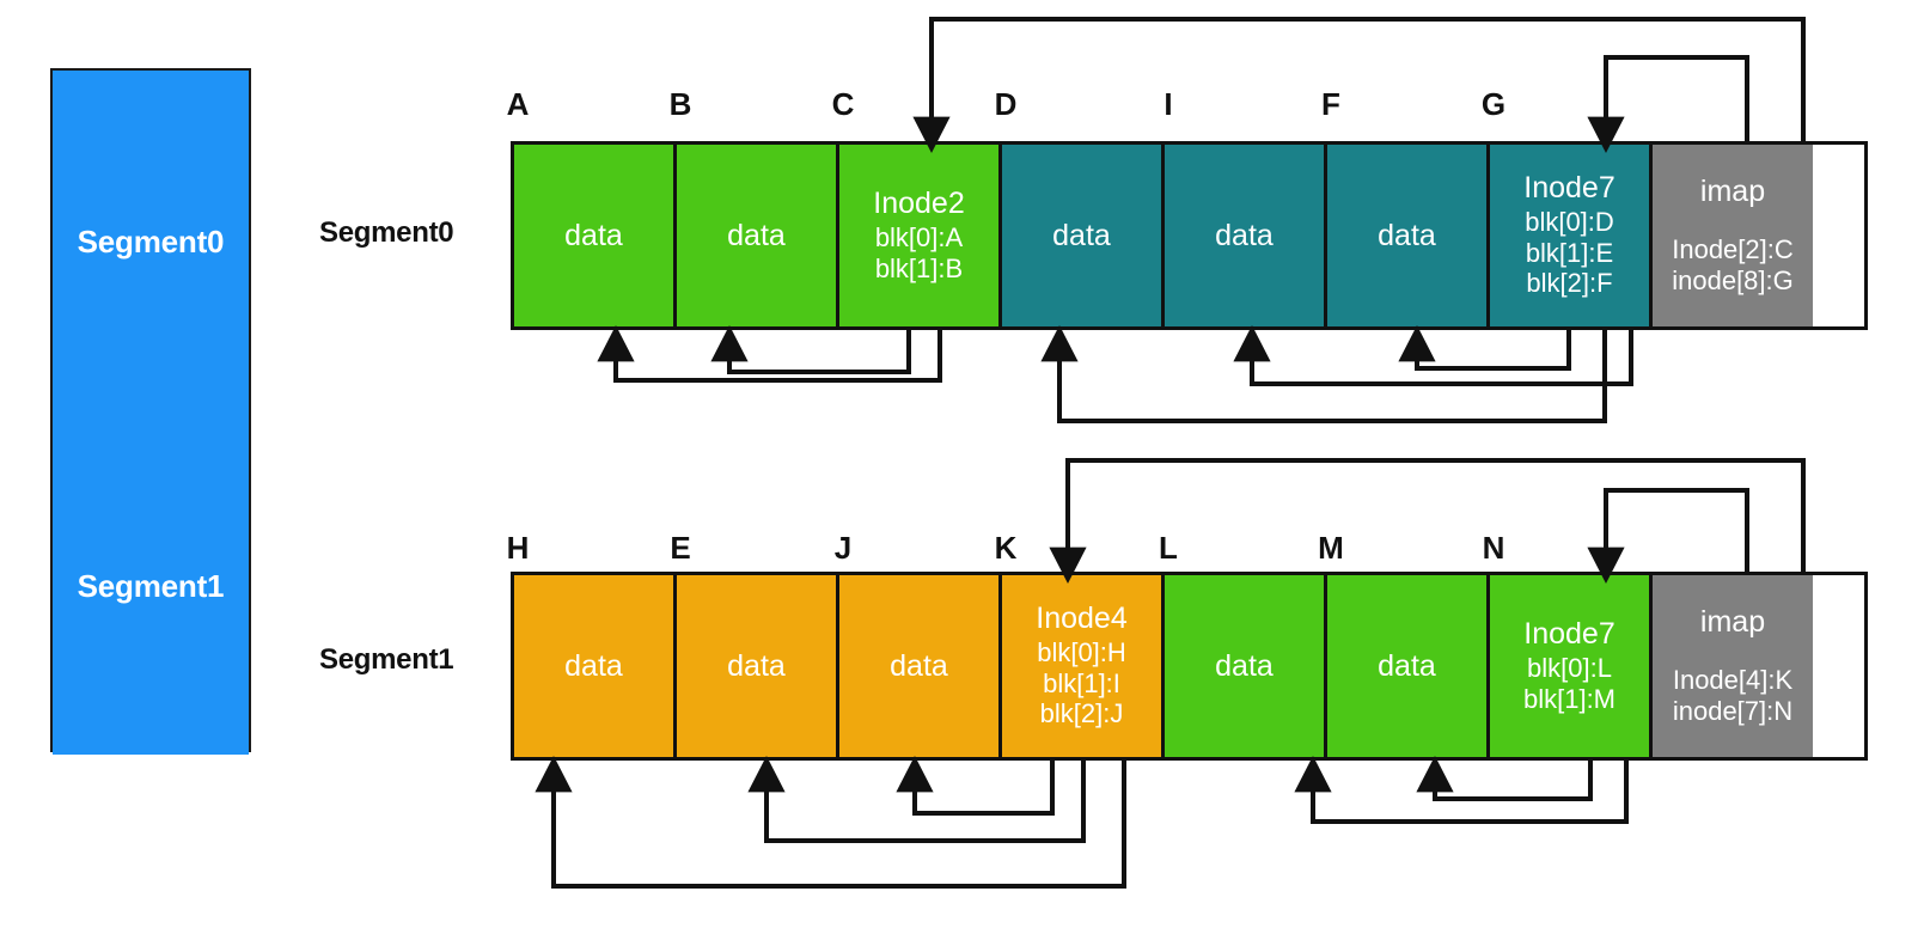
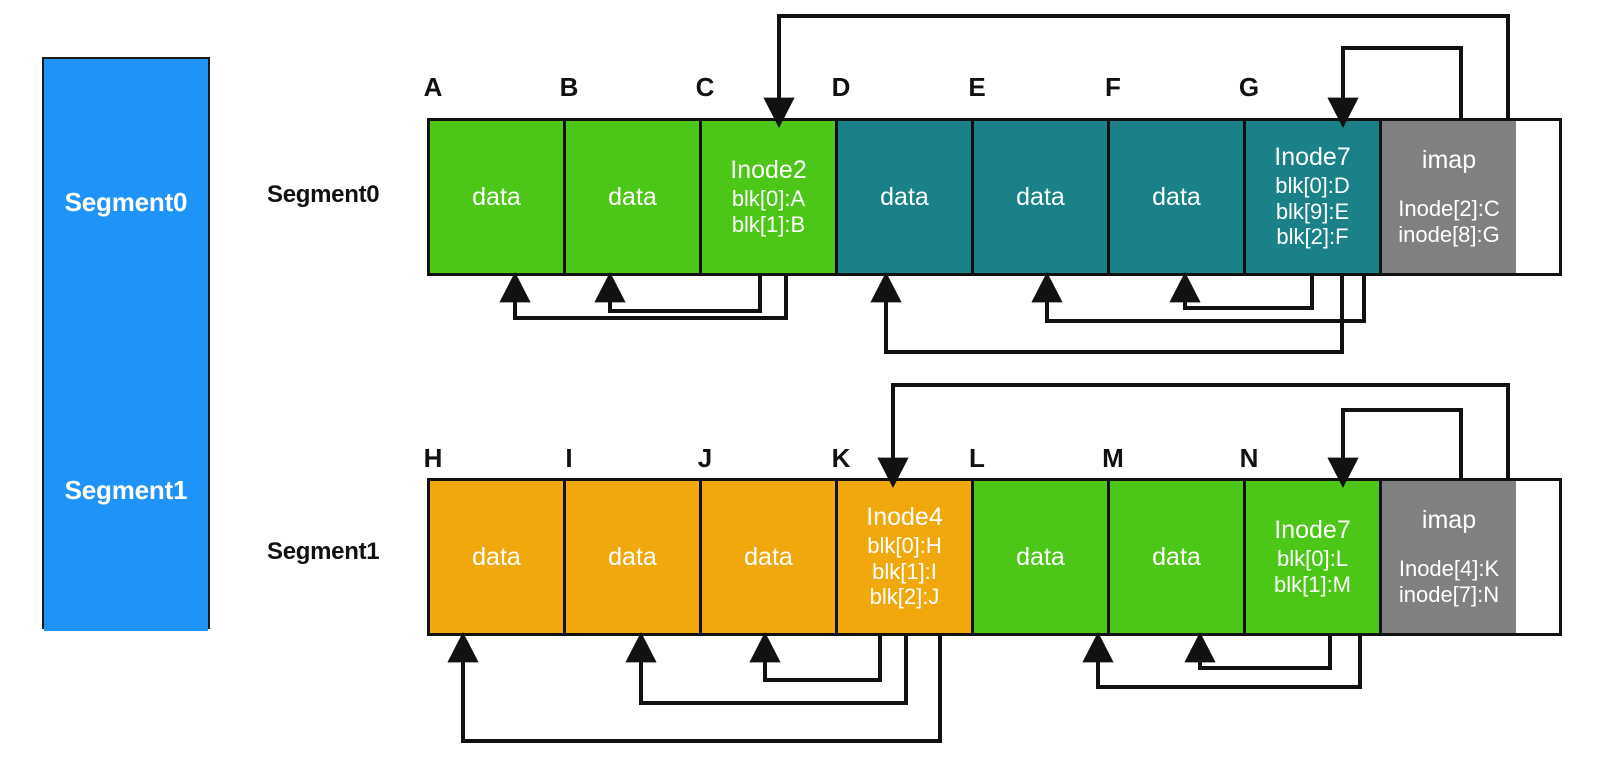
  Segment0
  Segment1
  Segment0
  Segment1
  A
  B
  C
  D
- I
+ E
  F
  G
  H
- E
+ I
  J
  K
  L
  M
  N
  data
  data
  Inode2
  blk[0]:A
  blk[1]:B
  data
  data
  data
  Inode7
  blk[0]:D
- blk[1]:E
+ blk[9]:E
  blk[2]:F
  imap
  Inode[2]:C
  inode[8]:G
  data
  data
  data
  Inode4
  blk[0]:H
  blk[1]:I
  blk[2]:J
  data
  data
  Inode7
  blk[0]:L
  blk[1]:M
  imap
  Inode[4]:K
  inode[7]:N
